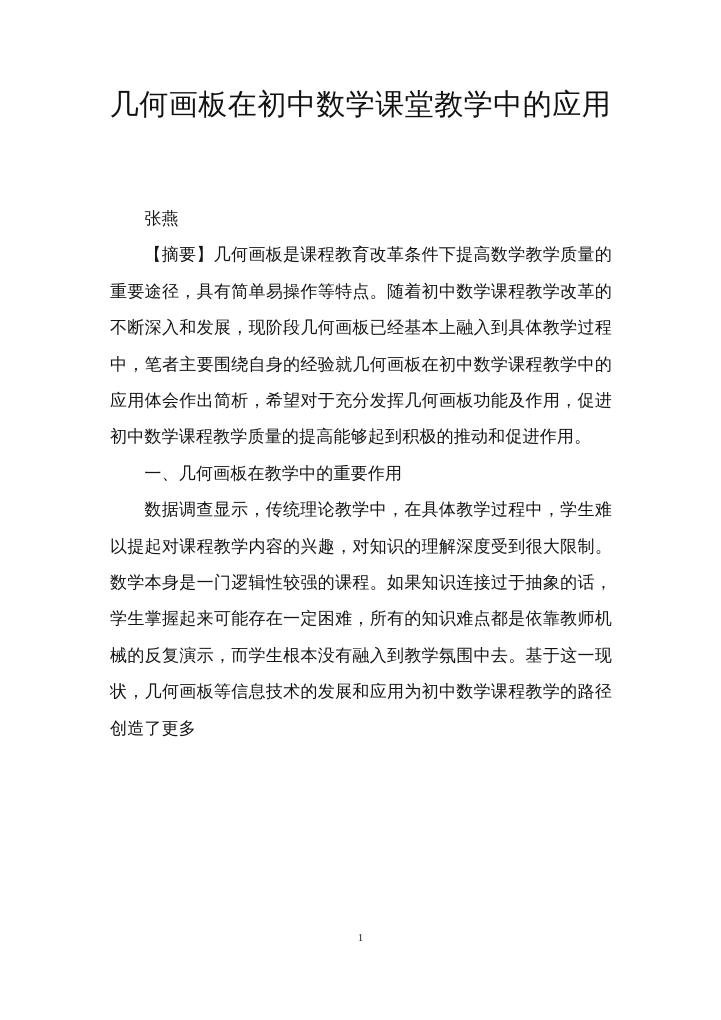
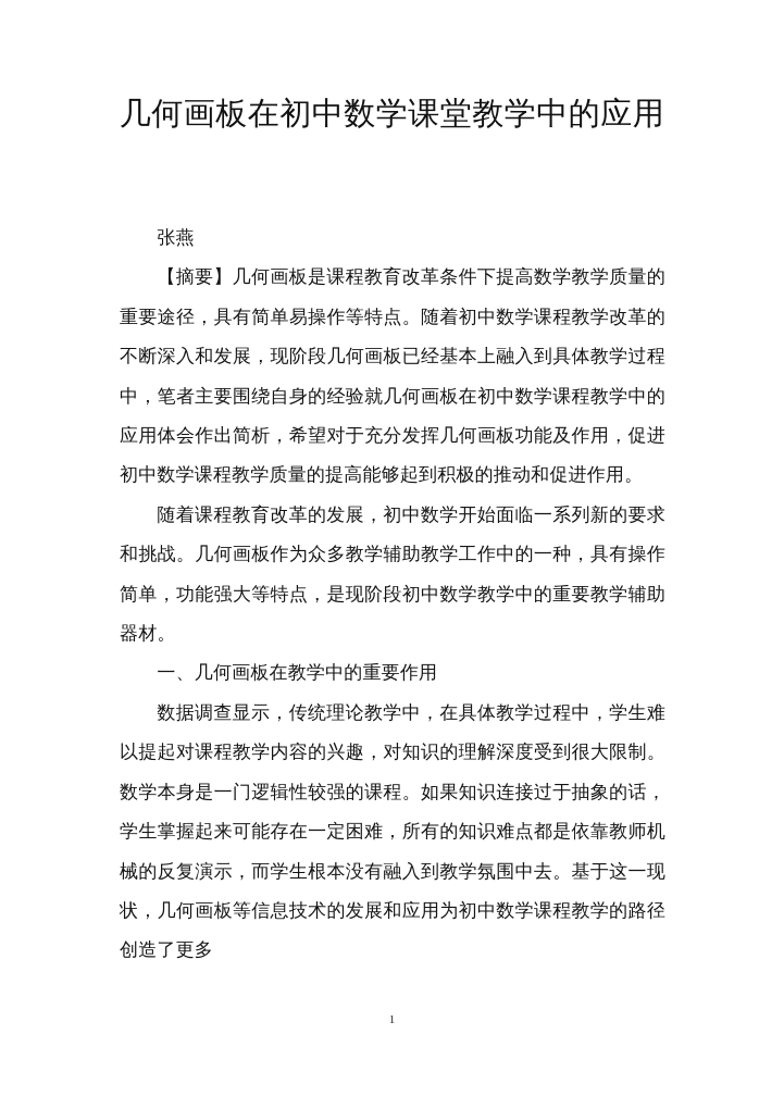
  几何画板在初中数学课堂教学中的应用
  张燕
  【摘要】几何画板是课程教育改革条件下提高数学教学质量的重要途径，具有简单易操作等特点。随着初中数学课程教学改革的不断深入和发展，现阶段几何画板已经基本上融入到具体教学过程中，笔者主要围绕自身的经验就几何画板在初中数学课程教学中的应用体会作出简析，希望对于充分发挥几何画板功能及作用，促进初中数学课程教学质量的提高能够起到积极的推动和促进作用。
+ 随着课程教育改革的发展，初中数学开始面临一系列新的要求和挑战。几何画板作为众多教学辅助教学工作中的一种，具有操作简单，功能强大等特点，是现阶段初中数学教学中的重要教学辅助器材。
  一、几何画板在教学中的重要作用
  数据调查显示，传统理论教学中，在具体教学过程中，学生难以提起对课程教学内容的兴趣，对知识的理解深度受到很大限制。数学本身是一门逻辑性较强的课程。如果知识连接过于抽象的话，学生掌握起来可能存在一定困难，所有的知识难点都是依靠教师机械的反复演示，而学生根本没有融入到教学氛围中去。基于这一现状，几何画板等信息技术的发展和应用为初中数学课程教学的路径创造了更多
  1
